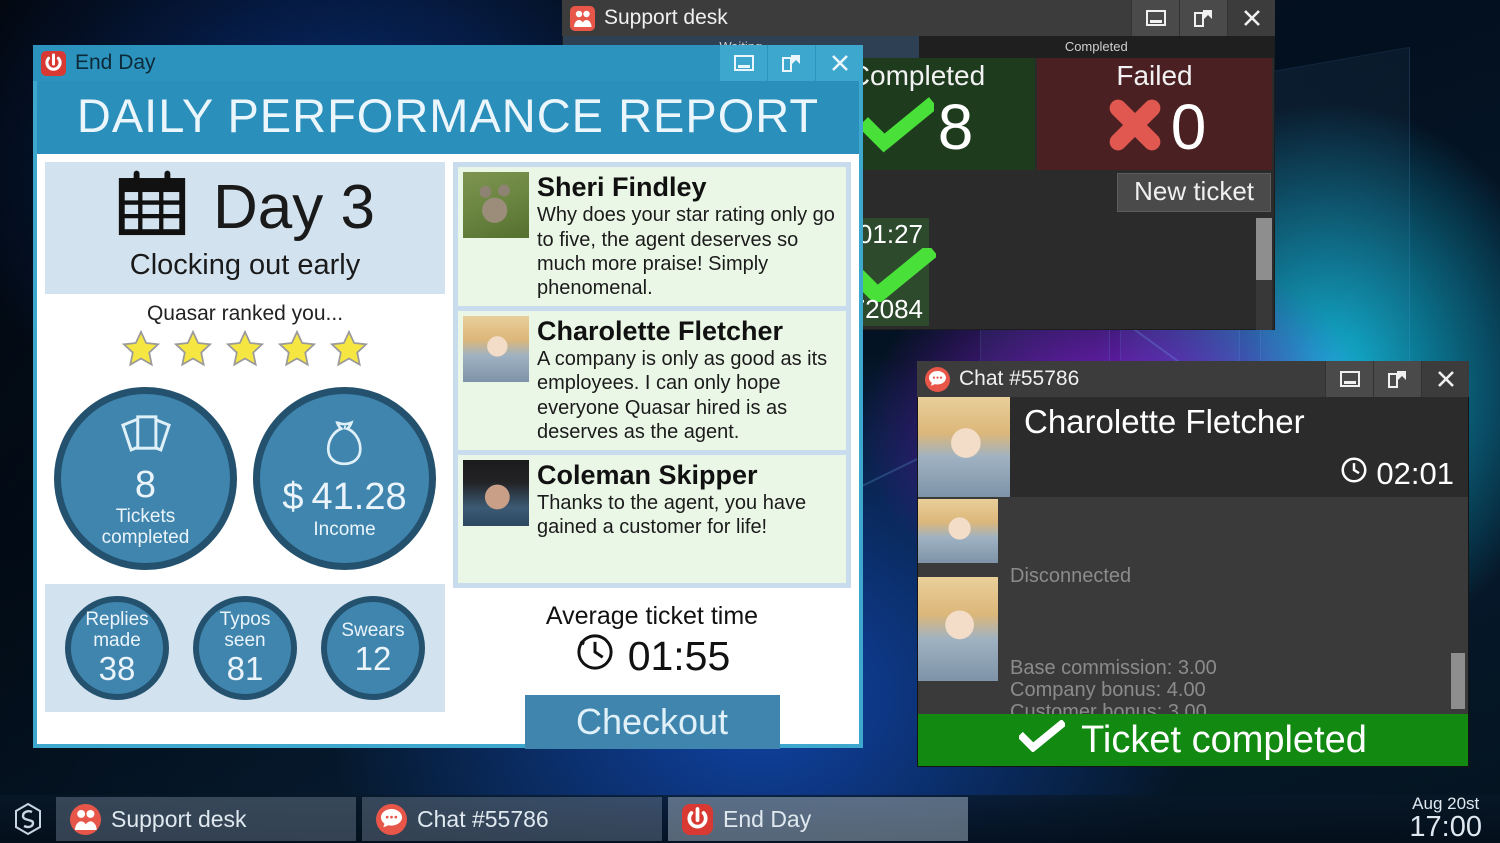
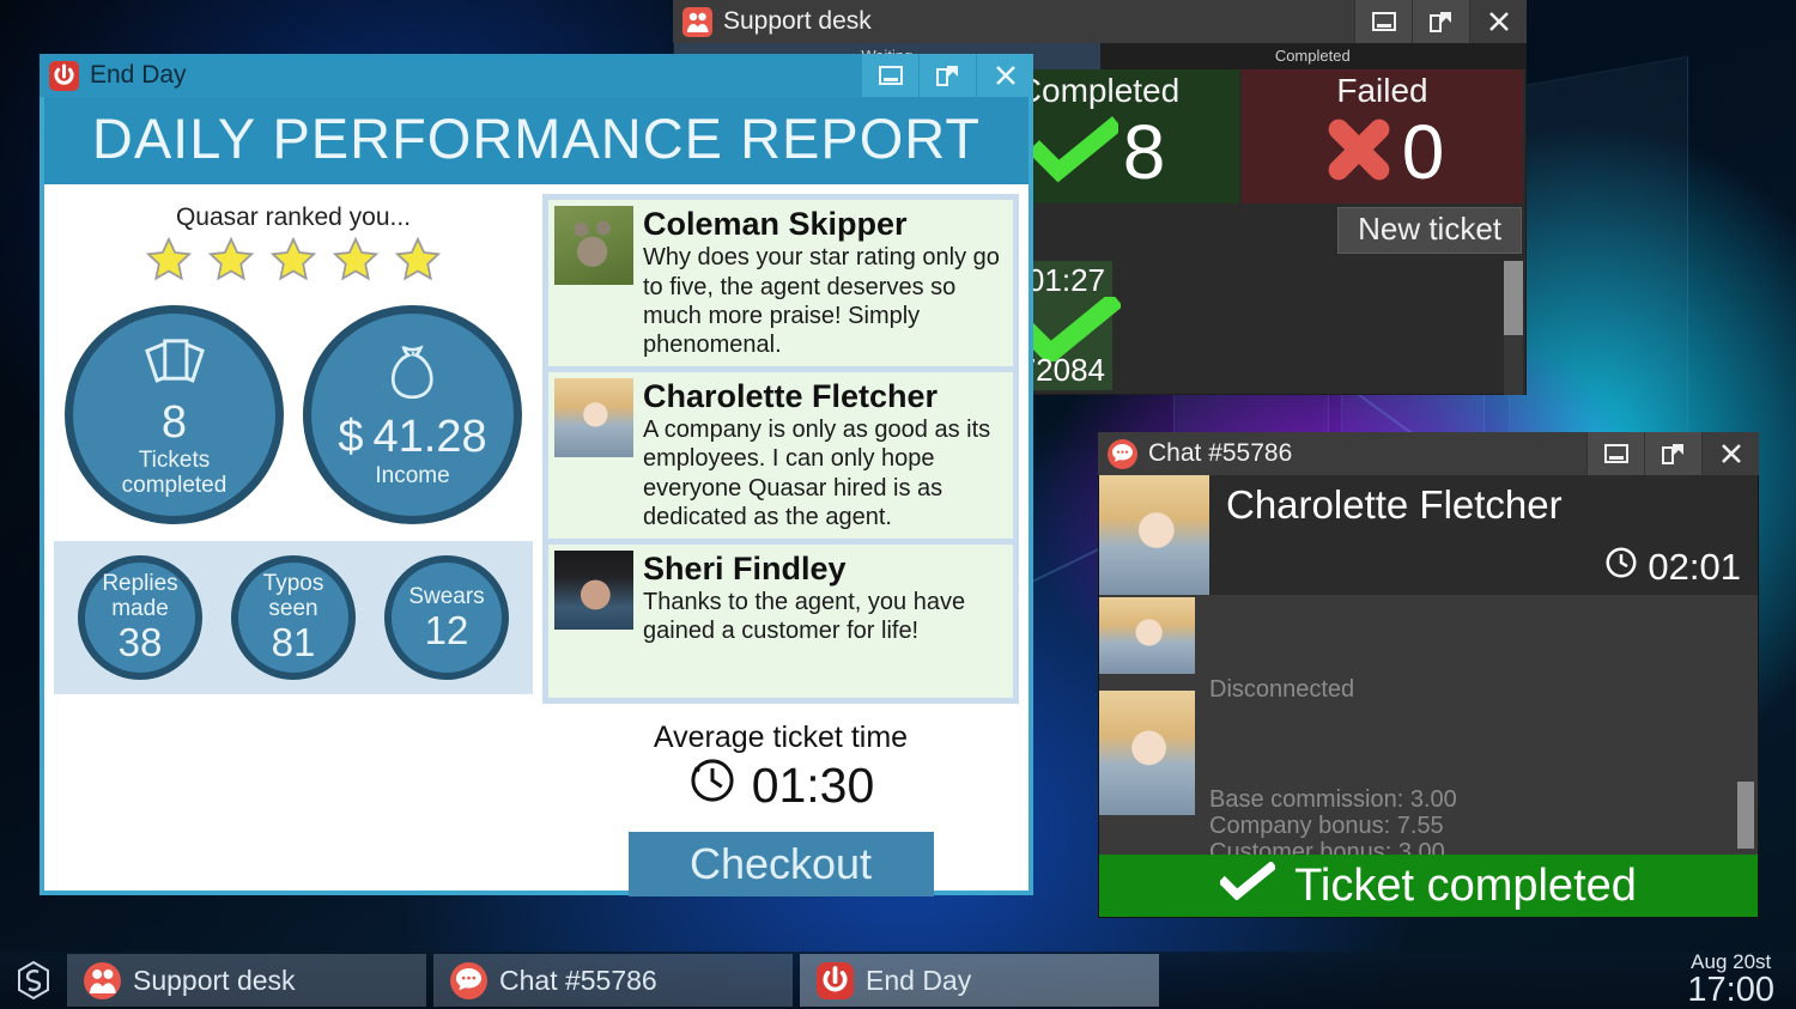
  Support desk
  Completed
  ompleted
  8
  Failed
  0
  New ticket
  01:27
  Chat #55786
  Charolette Fletcher
  02:01
  Disconnected
  Base commission: 3.00
- Company bonus: 4.00
+ Company bonus: 7.55
  Customer bonus: 3.00
  Ticket completed
  End Day
  DAILY PERFORMANCE REPORT
- Day 3
- Clocking out early
  Quasar ranked you...
  8
  Tickets
  completed
  $
  41.28
  Income
  Replies
  made
  38
  Typos
  seen
  81
  Swears
  12
- Sheri Findley
+ Coleman Skipper
  Why does your star rating only go to five, the agent deserves so much more praise! Simply phenomenal.
  Charolette Fletcher
- A company is only as good as its employees. I can only hope everyone Quasar hired is as deserves as the agent.
+ A company is only as good as its employees. I can only hope everyone Quasar hired is as dedicated as the agent.
- Coleman Skipper
+ Sheri Findley
  Thanks to the agent, you have gained a customer for life!
  Average ticket time
- 01:55
+ 01:30
  Checkout
  Support desk
  Chat #55786
  End Day
  Aug 20st
  17:00
